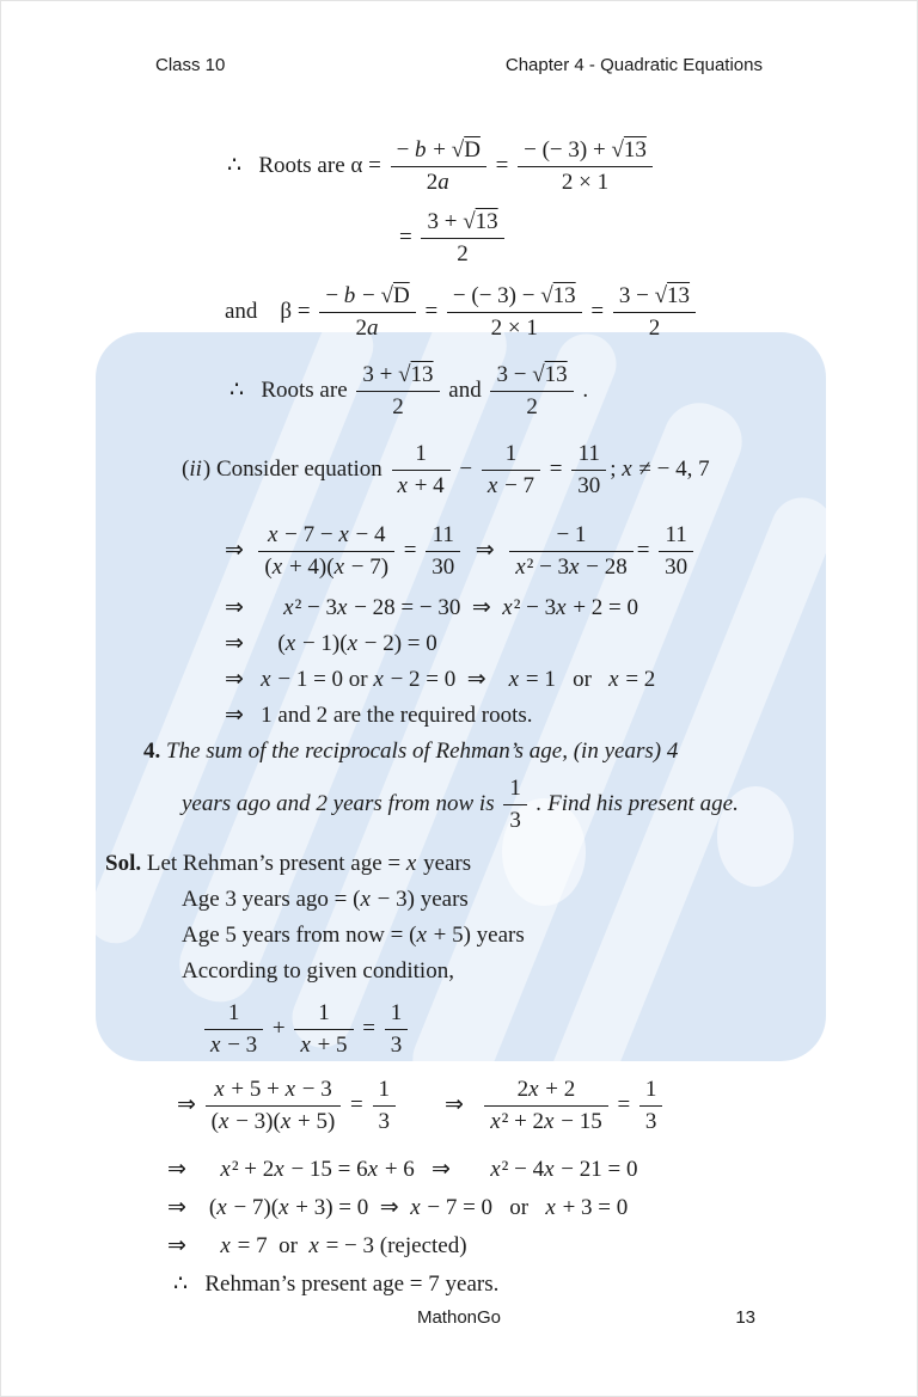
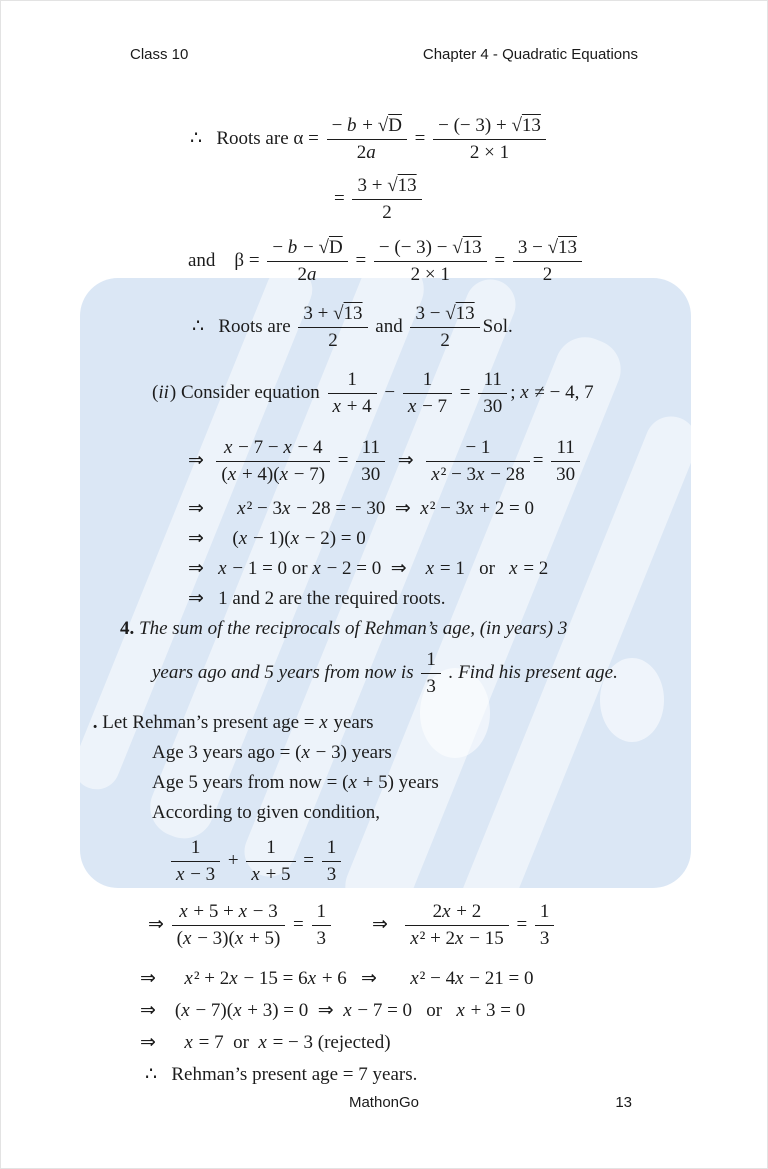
  Class 10
  Chapter 4 - Quadratic Equations
  ∴ Roots are α =
  − b + √D
  2a
  =
  − (− 3) + √13
  2 × 1
  =
  3 + √13
  2
  and β =
  − b − √D
  2a
  =
  − (− 3) − √13
  2 × 1
  =
  3 − √13
  2
  ∴ Roots are
  3 + √13
  2
  and
  3 − √13
  2
- .
+ Sol.
  (ii) Consider equation
  1
  x + 4
  −
  1
  x − 7
  =
  11
  30
  ; x ≠ − 4, 7
  ⇒
  x − 7 − x − 4
  (x + 4)(x − 7)
  =
  11
  30
  ⇒
  − 1
  x² − 3x − 28
  =
  11
  30
  ⇒ x² − 3x − 28 = − 30 ⇒ x² − 3x + 2 = 0
  ⇒ (x − 1)(x − 2) = 0
  ⇒ x − 1 = 0 or x − 2 = 0 ⇒ x = 1 or x = 2
  ⇒ 1 and 2 are the required roots.
  4.
- The sum of the reciprocals of Rehman’s age, (in years) 4
+ The sum of the reciprocals of Rehman’s age, (in years) 3
- years ago and 2 years from now is
+ years ago and 5 years from now is
  1
  3
  . Find his present age.
- Sol.
+ .
  Let Rehman’s present age = x years
  Age 3 years ago = (x − 3) years
  Age 5 years from now = (x + 5) years
  According to given condition,
  1
  x − 3
  +
  1
  x + 5
  =
  1
  3
  ⇒
  x + 5 + x − 3
  (x − 3)(x + 5)
  =
  1
  3
  ⇒
  2x + 2
  x² + 2x − 15
  =
  1
  3
  ⇒ x² + 2x − 15 = 6x + 6 ⇒ x² − 4x − 21 = 0
  ⇒ (x − 7)(x + 3) = 0 ⇒ x − 7 = 0 or x + 3 = 0
  ⇒ x = 7 or x = − 3 (rejected)
  ∴ Rehman’s present age = 7 years.
  MathonGo
  13
